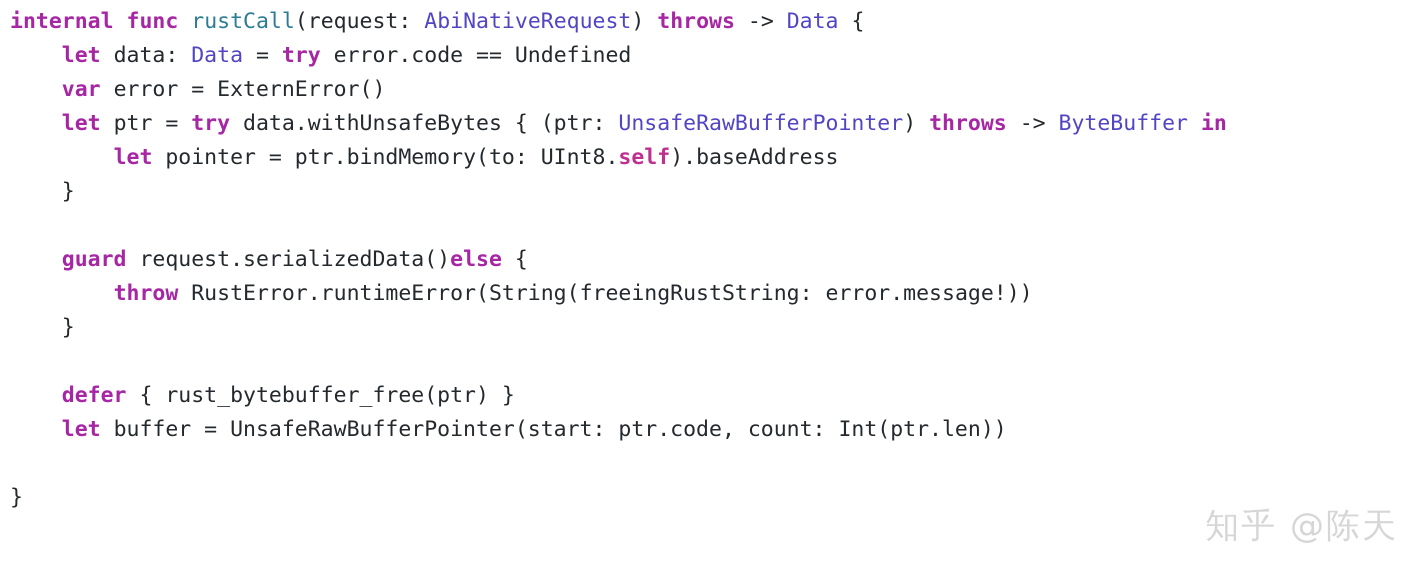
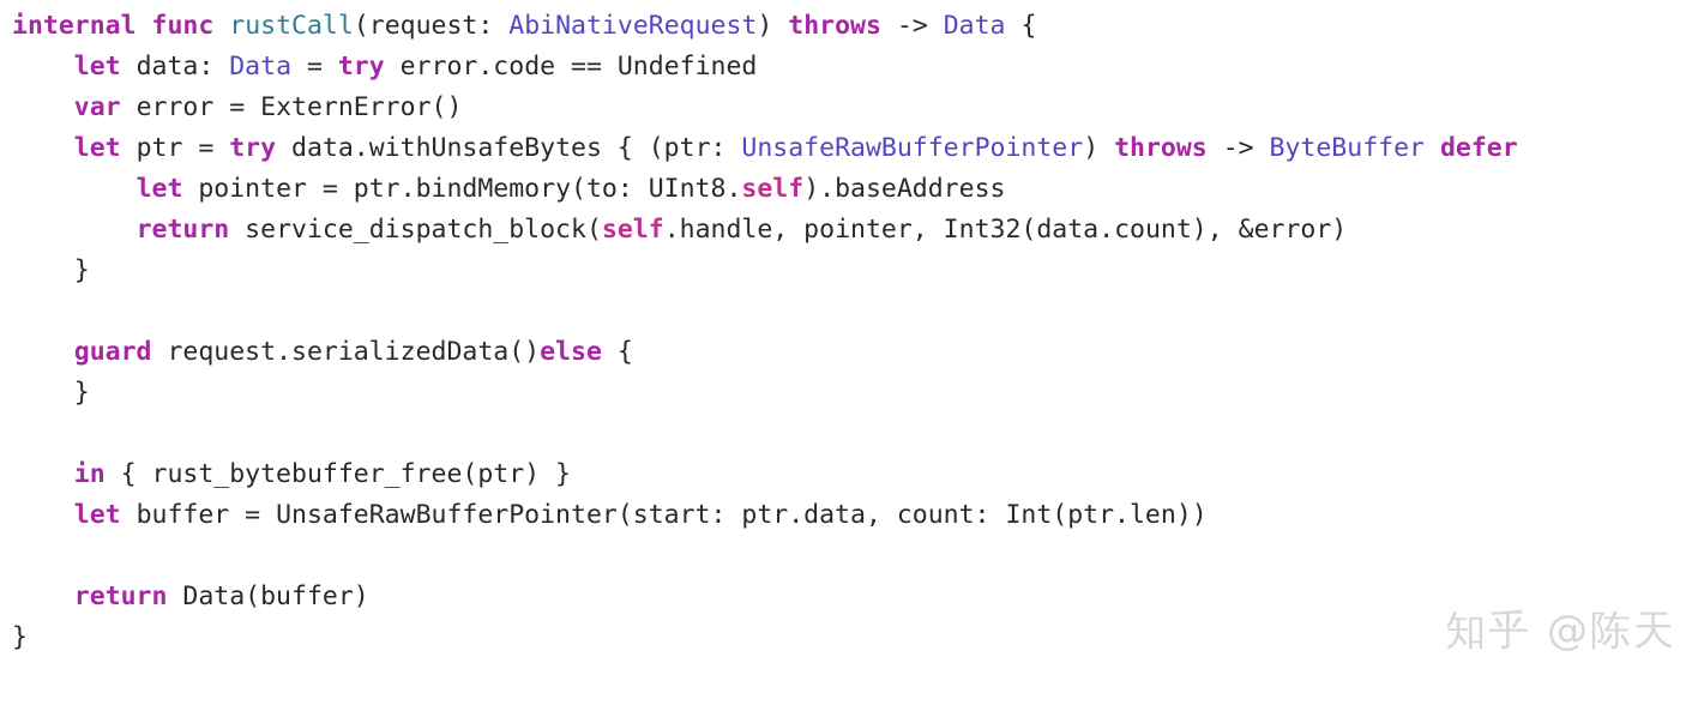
  internal func rustCall(request: AbiNativeRequest) throws -> Data {
  let data: Data = try error.code == Undefined
  var error = ExternError()
- let ptr = try data.withUnsafeBytes { (ptr: UnsafeRawBufferPointer) throws -> ByteBuffer in
+ let ptr = try data.withUnsafeBytes { (ptr: UnsafeRawBufferPointer) throws -> ByteBuffer defer
  let pointer = ptr.bindMemory(to: UInt8.self).baseAddress
+ return service_dispatch_block(self.handle, pointer, Int32(data.count), &error)
  }
  guard request.serializedData()else {
- throw RustError.runtimeError(String(freeingRustString: error.message!))
  }
- defer { rust_bytebuffer_free(ptr) }
+ in { rust_bytebuffer_free(ptr) }
- let buffer = UnsafeRawBufferPointer(start: ptr.code, count: Int(ptr.len))
+ let buffer = UnsafeRawBufferPointer(start: ptr.data, count: Int(ptr.len))
+ return Data(buffer)
  }
  知乎 @陈天
